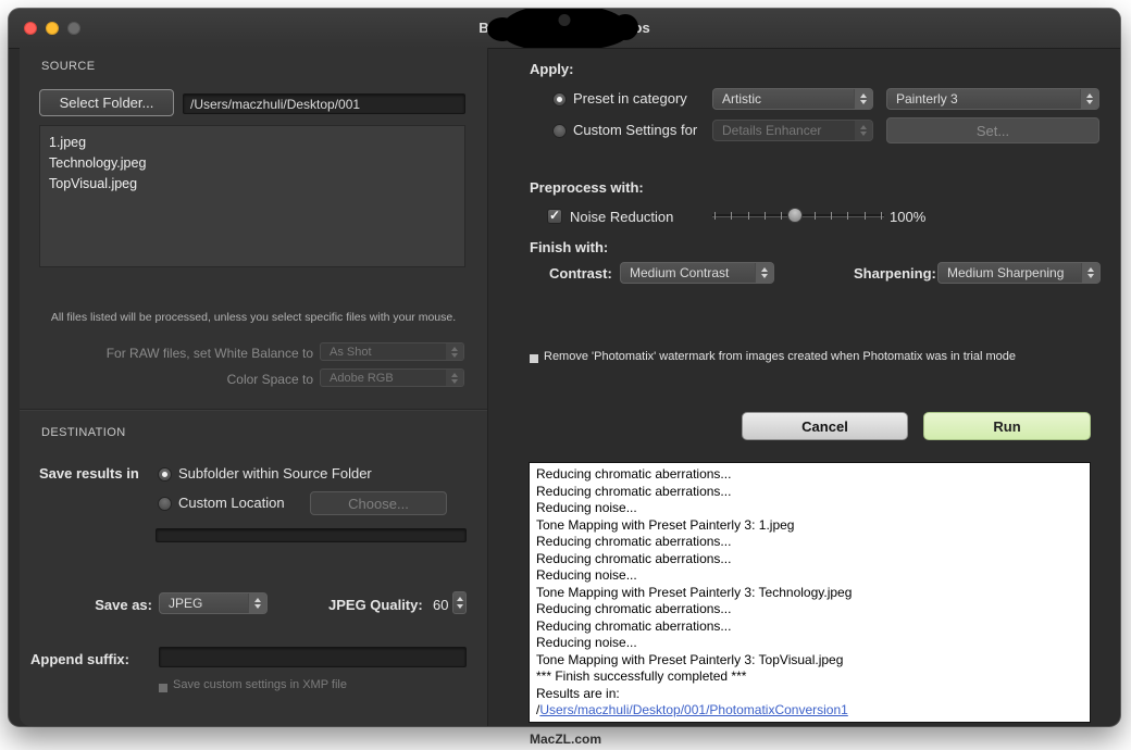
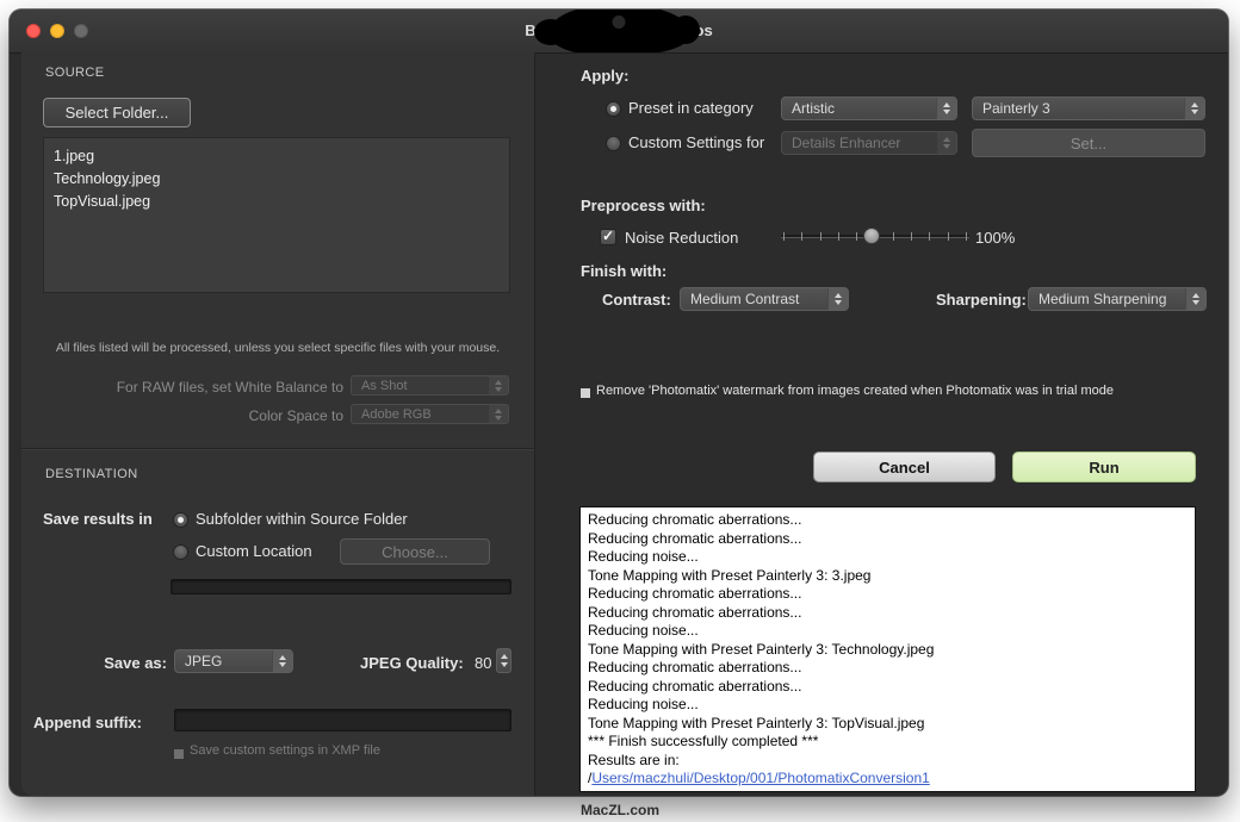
  SOURCE
  Select Folder...
- /Users/maczhuli/Desktop/001
  1.jpeg
  Technology.jpeg
  TopVisual.jpeg
  All files listed will be processed, unless you select specific files with your mouse.
  For RAW files, set White Balance to
  As Shot
  Color Space to
  Adobe RGB
  DESTINATION
  Save results in
  Subfolder within Source Folder
  Custom Location
  Choose...
  Save as:
  JPEG
  JPEG Quality:
- 60
+ 80
  Append suffix:
  Save custom settings in XMP file
  Apply:
  Preset in category
  Artistic
  Painterly 3
  Custom Settings for
  Details Enhancer
  Set...
  Preprocess with:
  Noise Reduction
  100%
  Finish with:
  Contrast:
  Medium Contrast
  Sharpening:
  Medium Sharpening
  Remove 'Photomatix' watermark from images created when Photomatix was in trial mode
  Cancel
  Run
  Reducing chromatic aberrations...
  Reducing chromatic aberrations...
  Reducing noise...
- Tone Mapping with Preset Painterly 3: 1.jpeg
+ Tone Mapping with Preset Painterly 3: 3.jpeg
  Reducing chromatic aberrations...
  Reducing chromatic aberrations...
  Reducing noise...
  Tone Mapping with Preset Painterly 3: Technology.jpeg
  Reducing chromatic aberrations...
  Reducing chromatic aberrations...
  Reducing noise...
  Tone Mapping with Preset Painterly 3: TopVisual.jpeg
  *** Finish successfully completed ***
  Results are in:
  /Users/maczhuli/Desktop/001/PhotomatixConversion1
  MacZL.com
